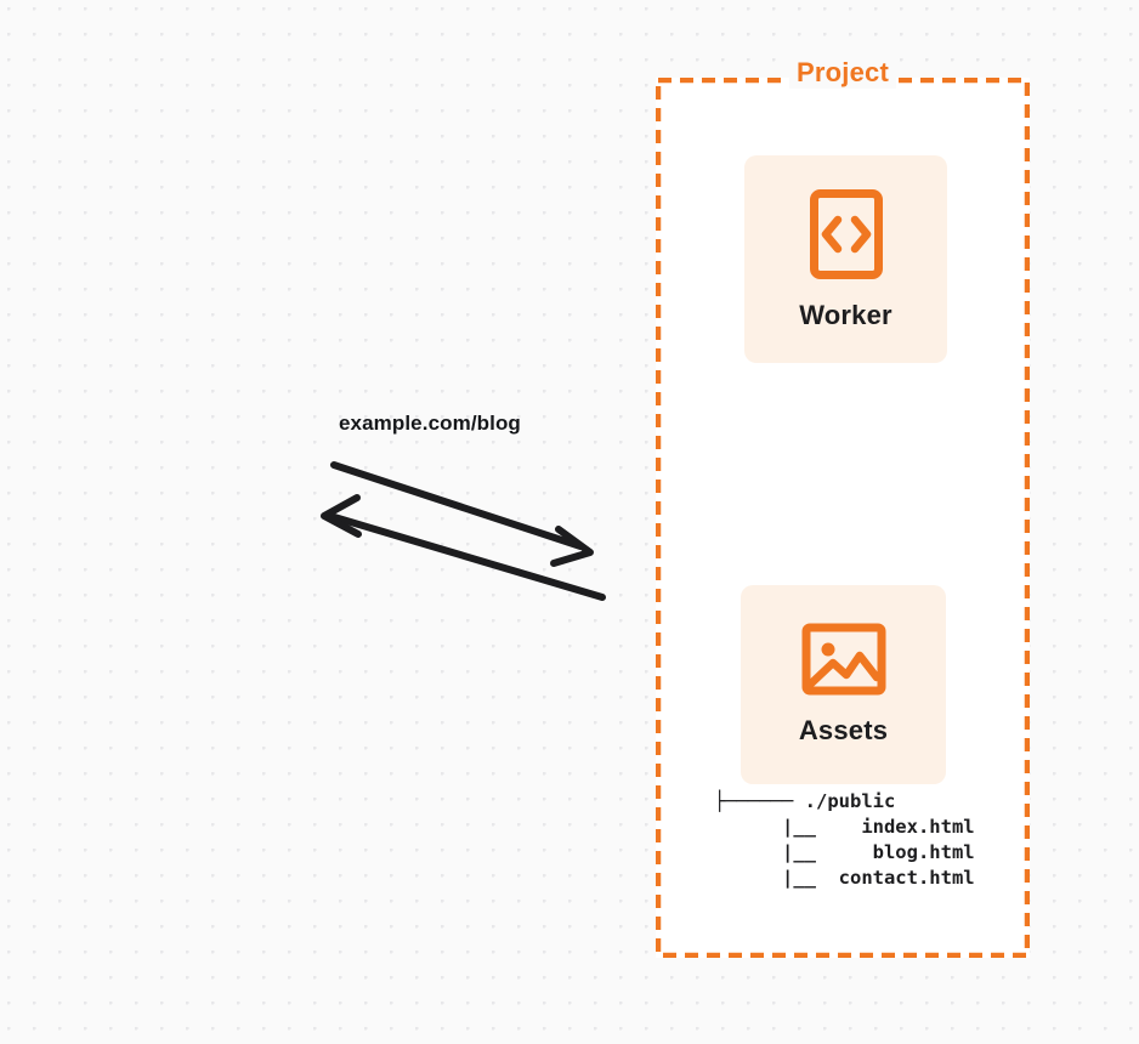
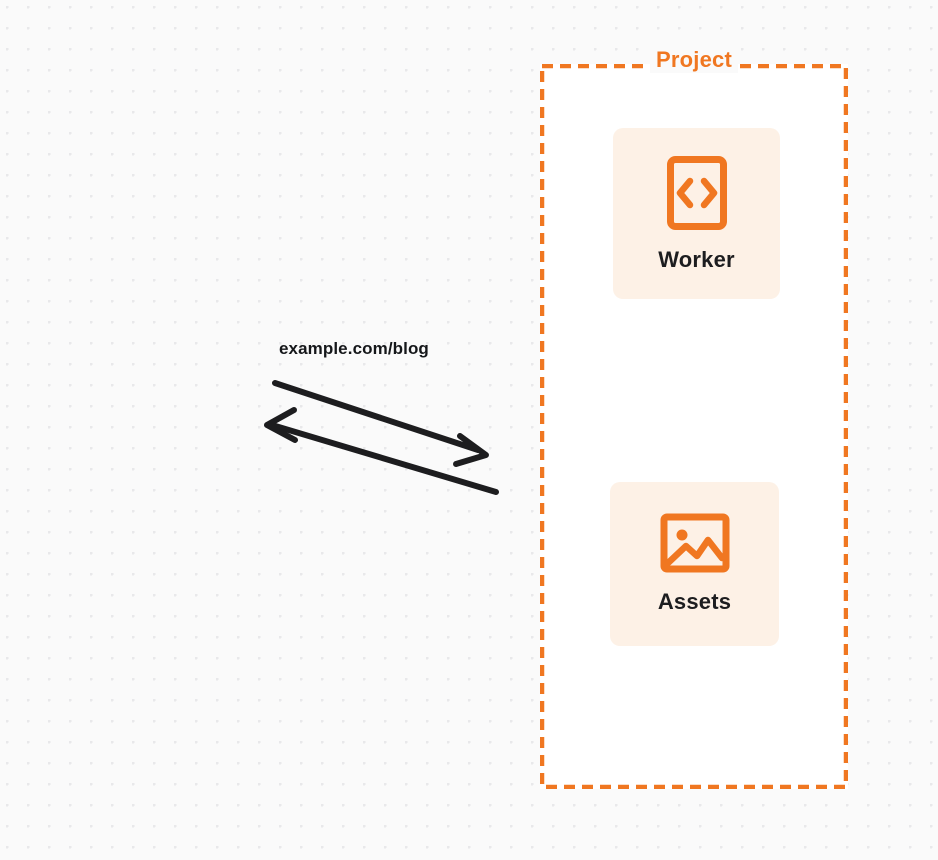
  example.com/blog
  Project
  Worker
  Assets
- ├────── ./public |__ index.html |__ blog.html |__ contact.html
